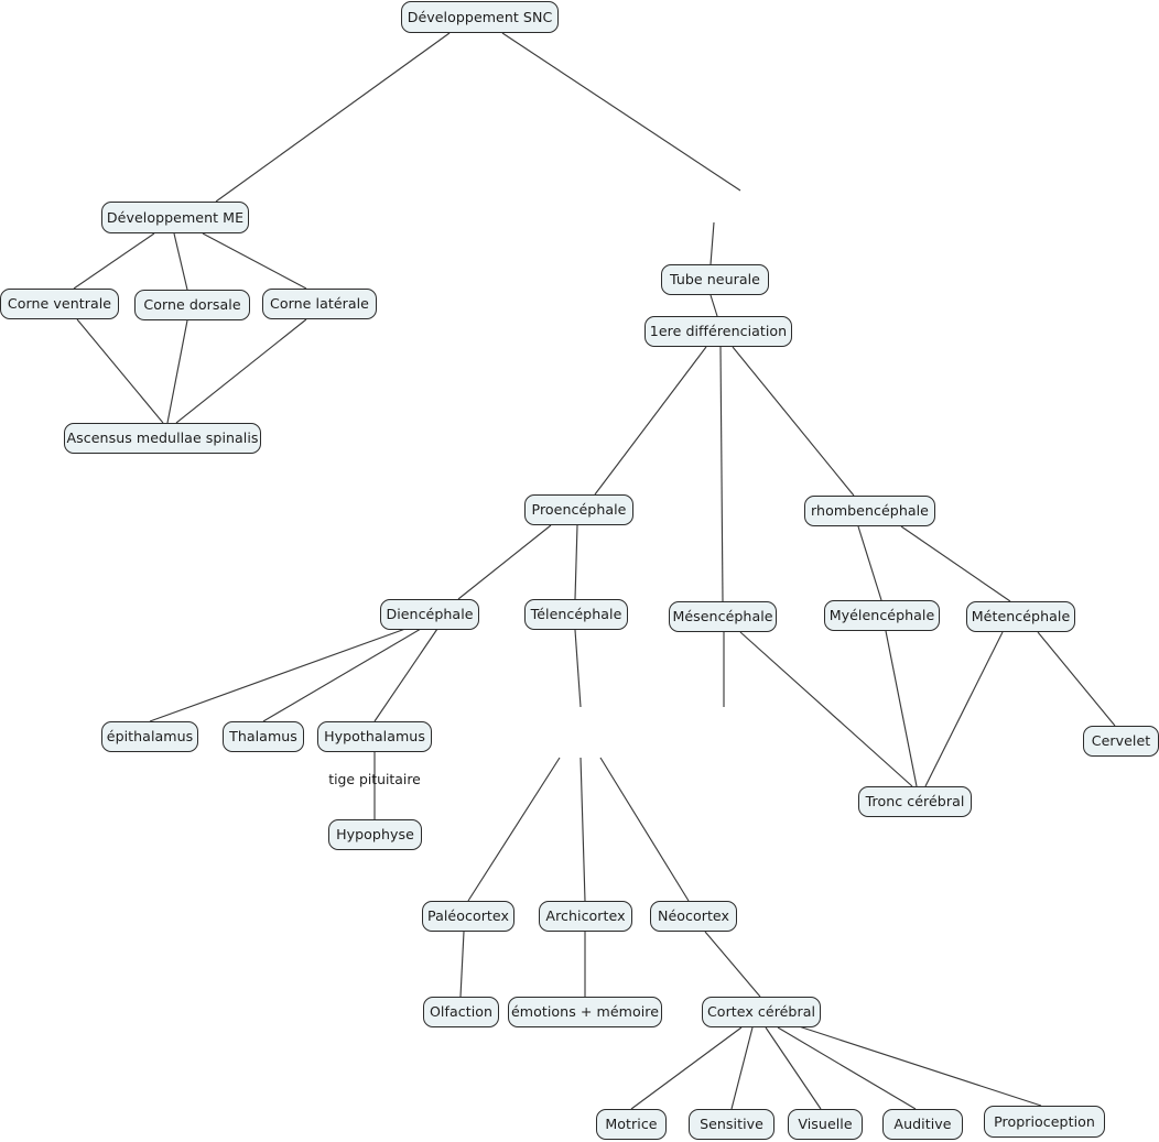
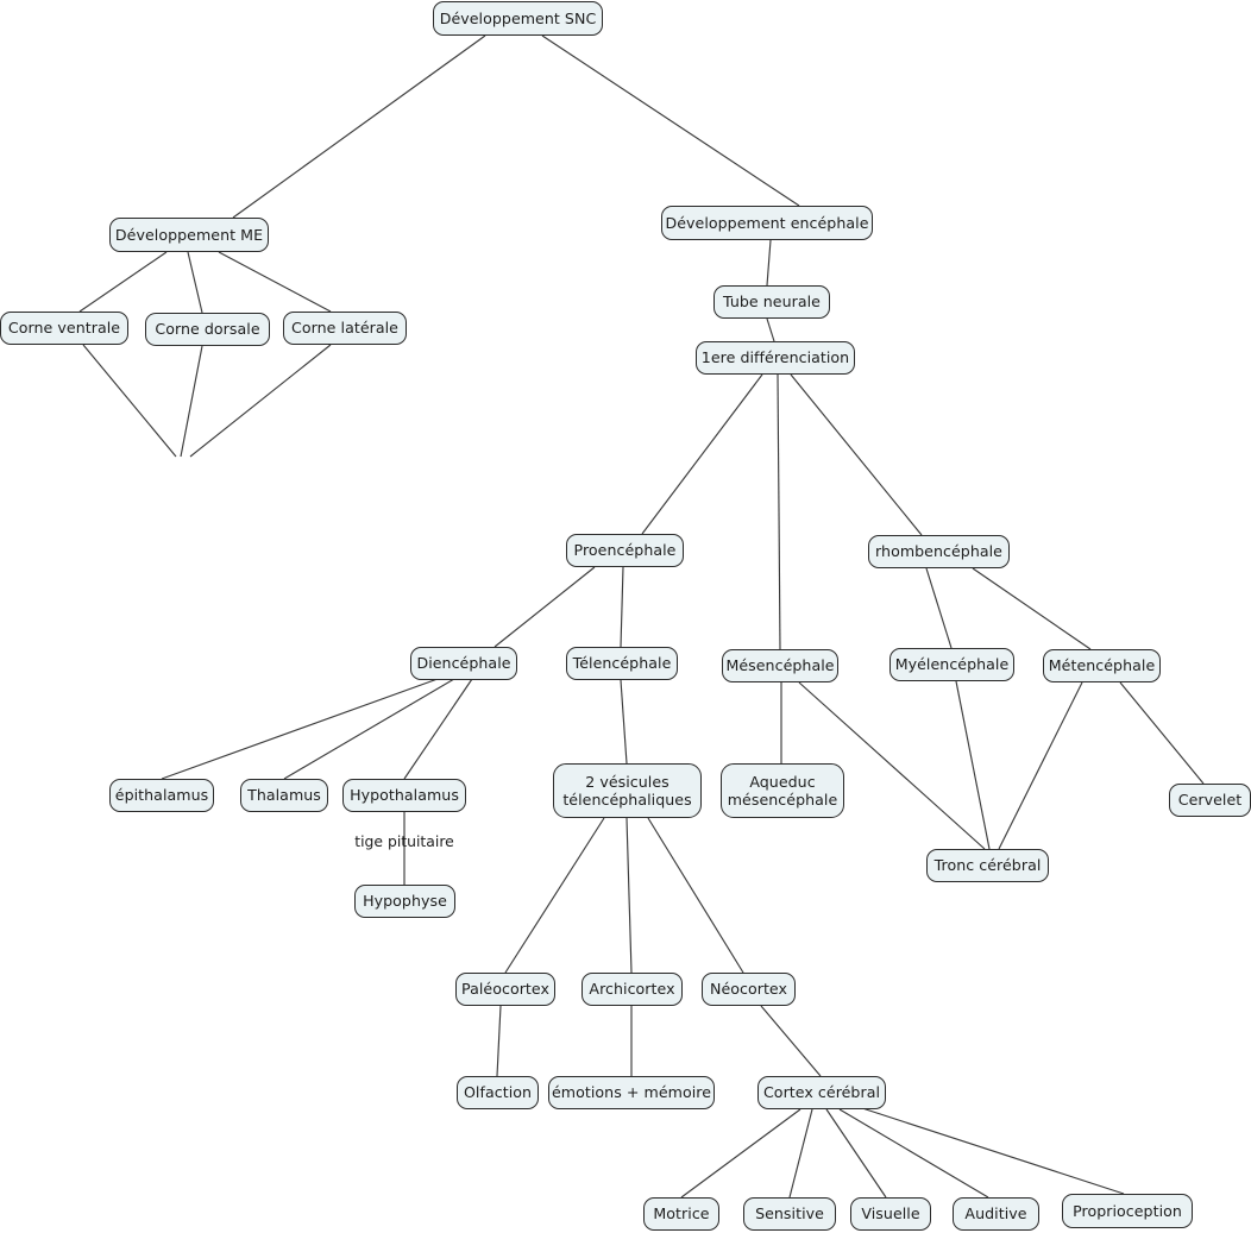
  Développement SNC
  Développement ME
+ Développement encéphale
  Corne ventrale
  Corne dorsale
  Corne latérale
  Tube neurale
  1ere différenciation
- Ascensus medullae spinalis
  Proencéphale
  rhombencéphale
  Diencéphale
  Télencéphale
  Mésencéphale
  Myélencéphale
  Métencéphale
  épithalamus
  Thalamus
  Hypothalamus
+ 2 vésicules
+ télencéphaliques
+ Aqueduc
+ mésencéphale
  Cervelet
  Tronc cérébral
  Hypophyse
  Paléocortex
  Archicortex
  Néocortex
  Olfaction
  émotions + mémoire
  Cortex cérébral
  Motrice
  Sensitive
  Visuelle
  Auditive
  Proprioception
  tige pituitaire
